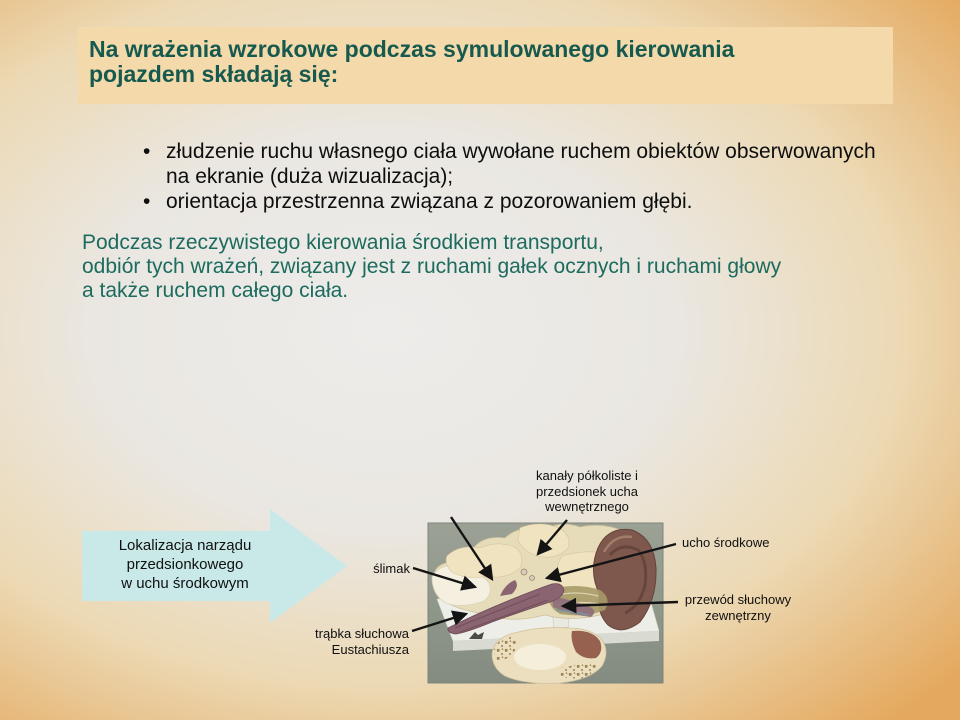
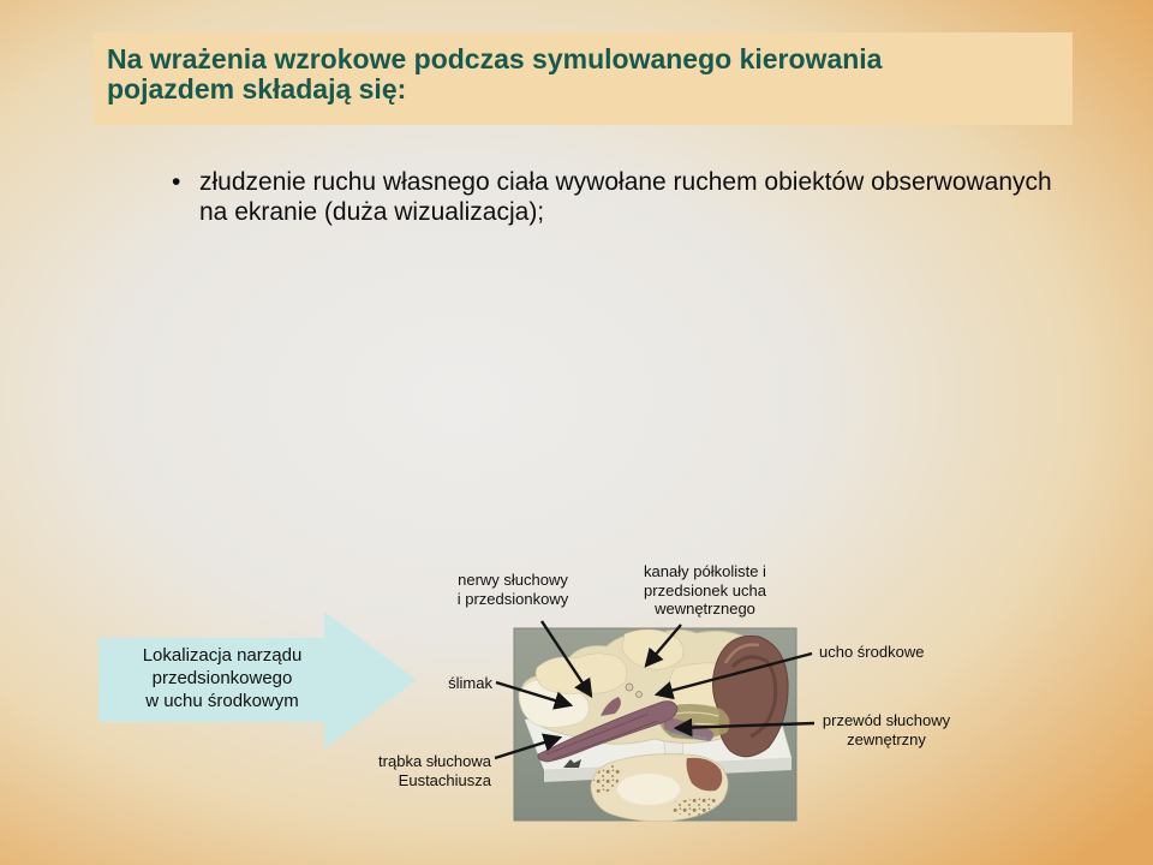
  Na wrażenia wzrokowe podczas symulowanego kierowania
  pojazdem składają się:
  złudzenie ruchu własnego ciała wywołane ruchem obiektów obserwowanych na ekranie (duża wizualizacja);
- orientacja przestrzenna związana z pozorowaniem głębi.
- Podczas rzeczywistego kierowania środkiem transportu,
- odbiór tych wrażeń, związany jest z ruchami gałek ocznych i ruchami głowy
- a także ruchem całego ciała.
  Lokalizacja narządu
  przedsionkowego
  w uchu środkowym
+ nerwy słuchowy
+ i przedsionkowy
  kanały półkoliste i
  przedsionek ucha
  wewnętrznego
  ucho środkowe
  przewód słuchowy
  zewnętrzny
  ślimak
  trąbka słuchowa
  Eustachiusza
